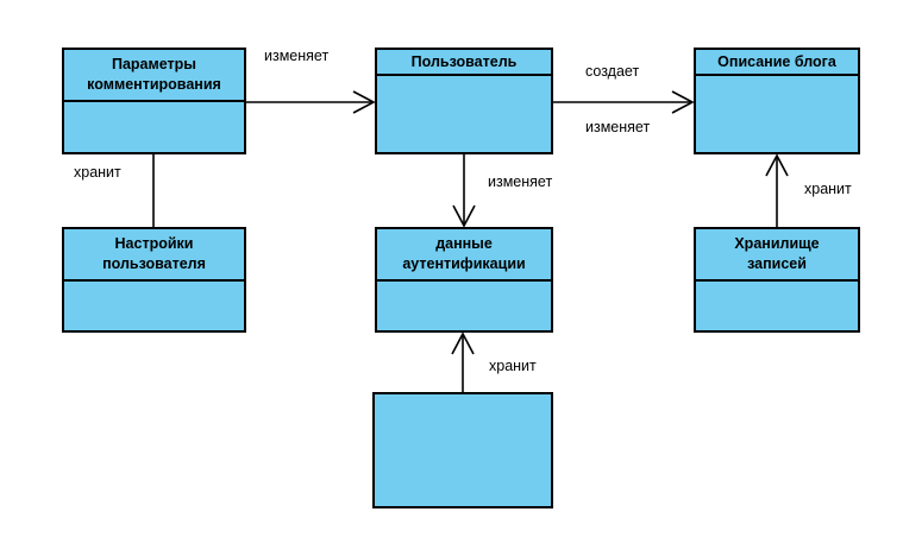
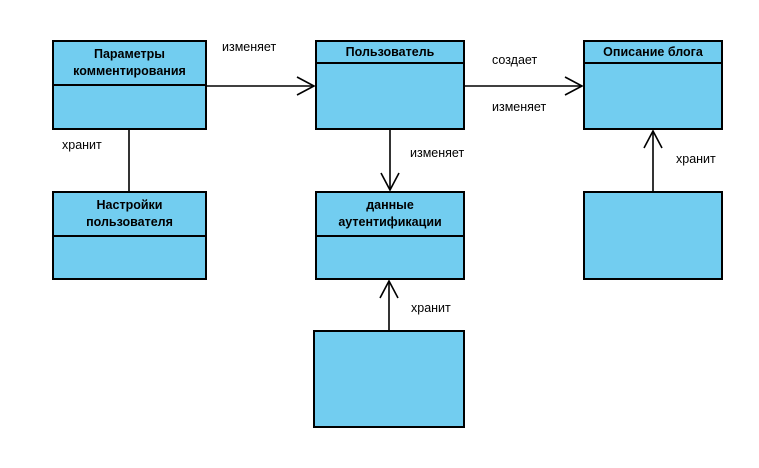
  Параметры
  комментирования
  Пользователь
  Описание блога
  Настройки
  пользователя
  данные
  аутентификации
- Хранилище
- записей
  изменяет
  создает
  изменяет
  хранит
  изменяет
  хранит
  хранит
